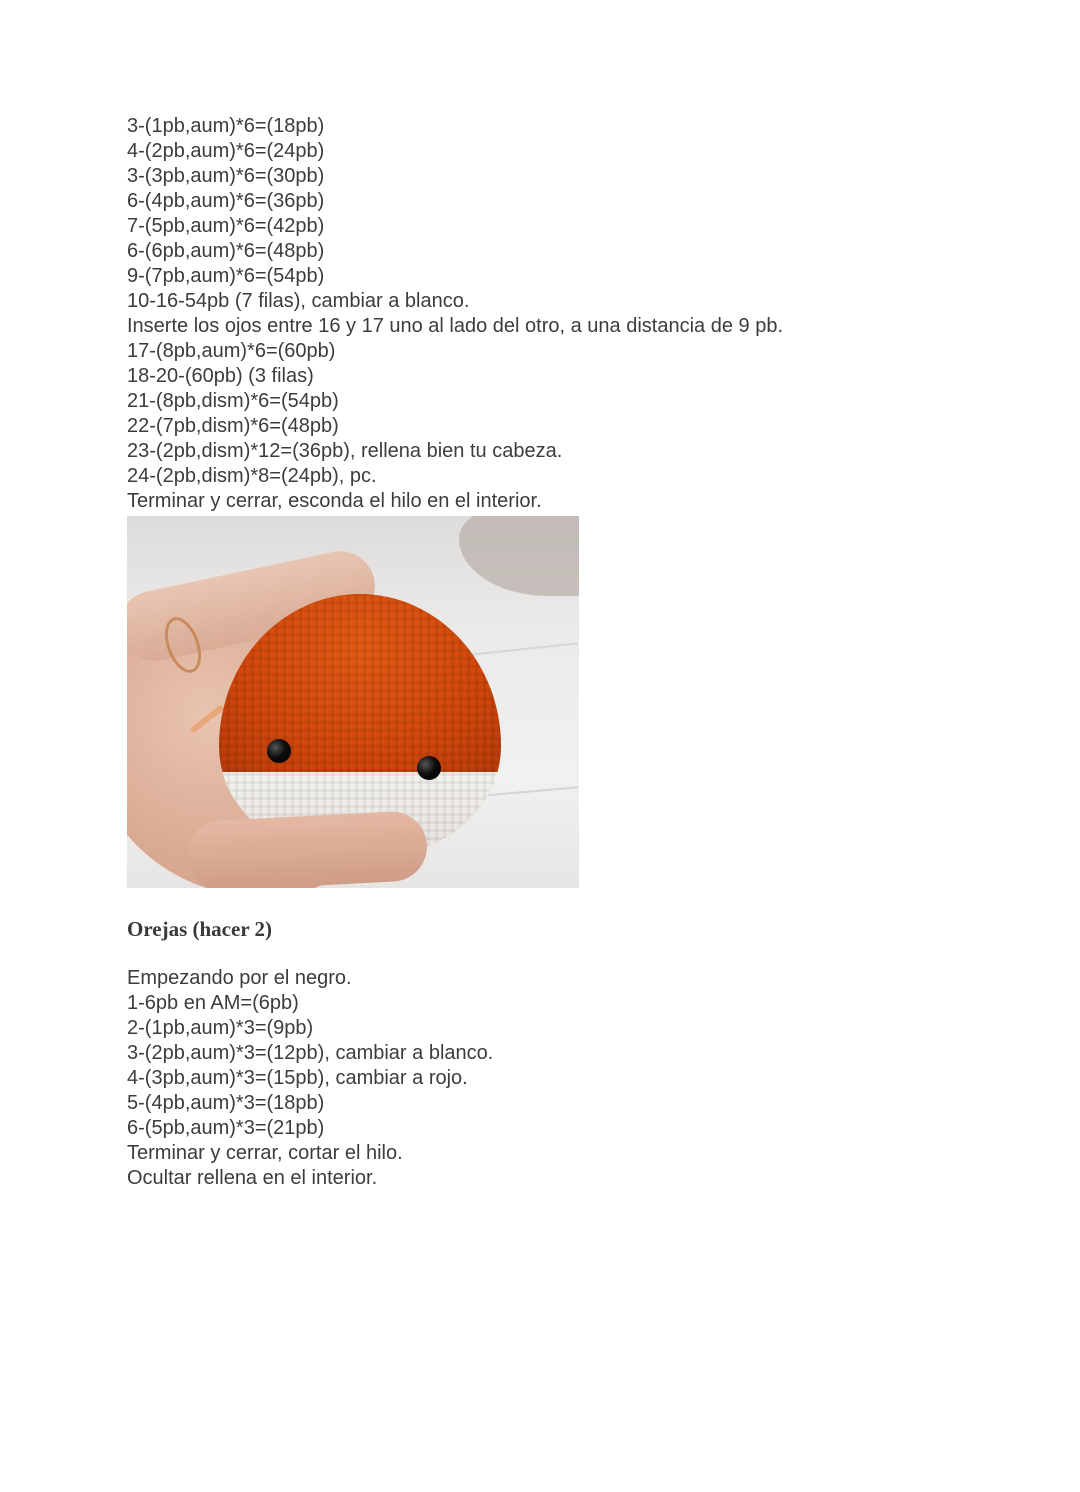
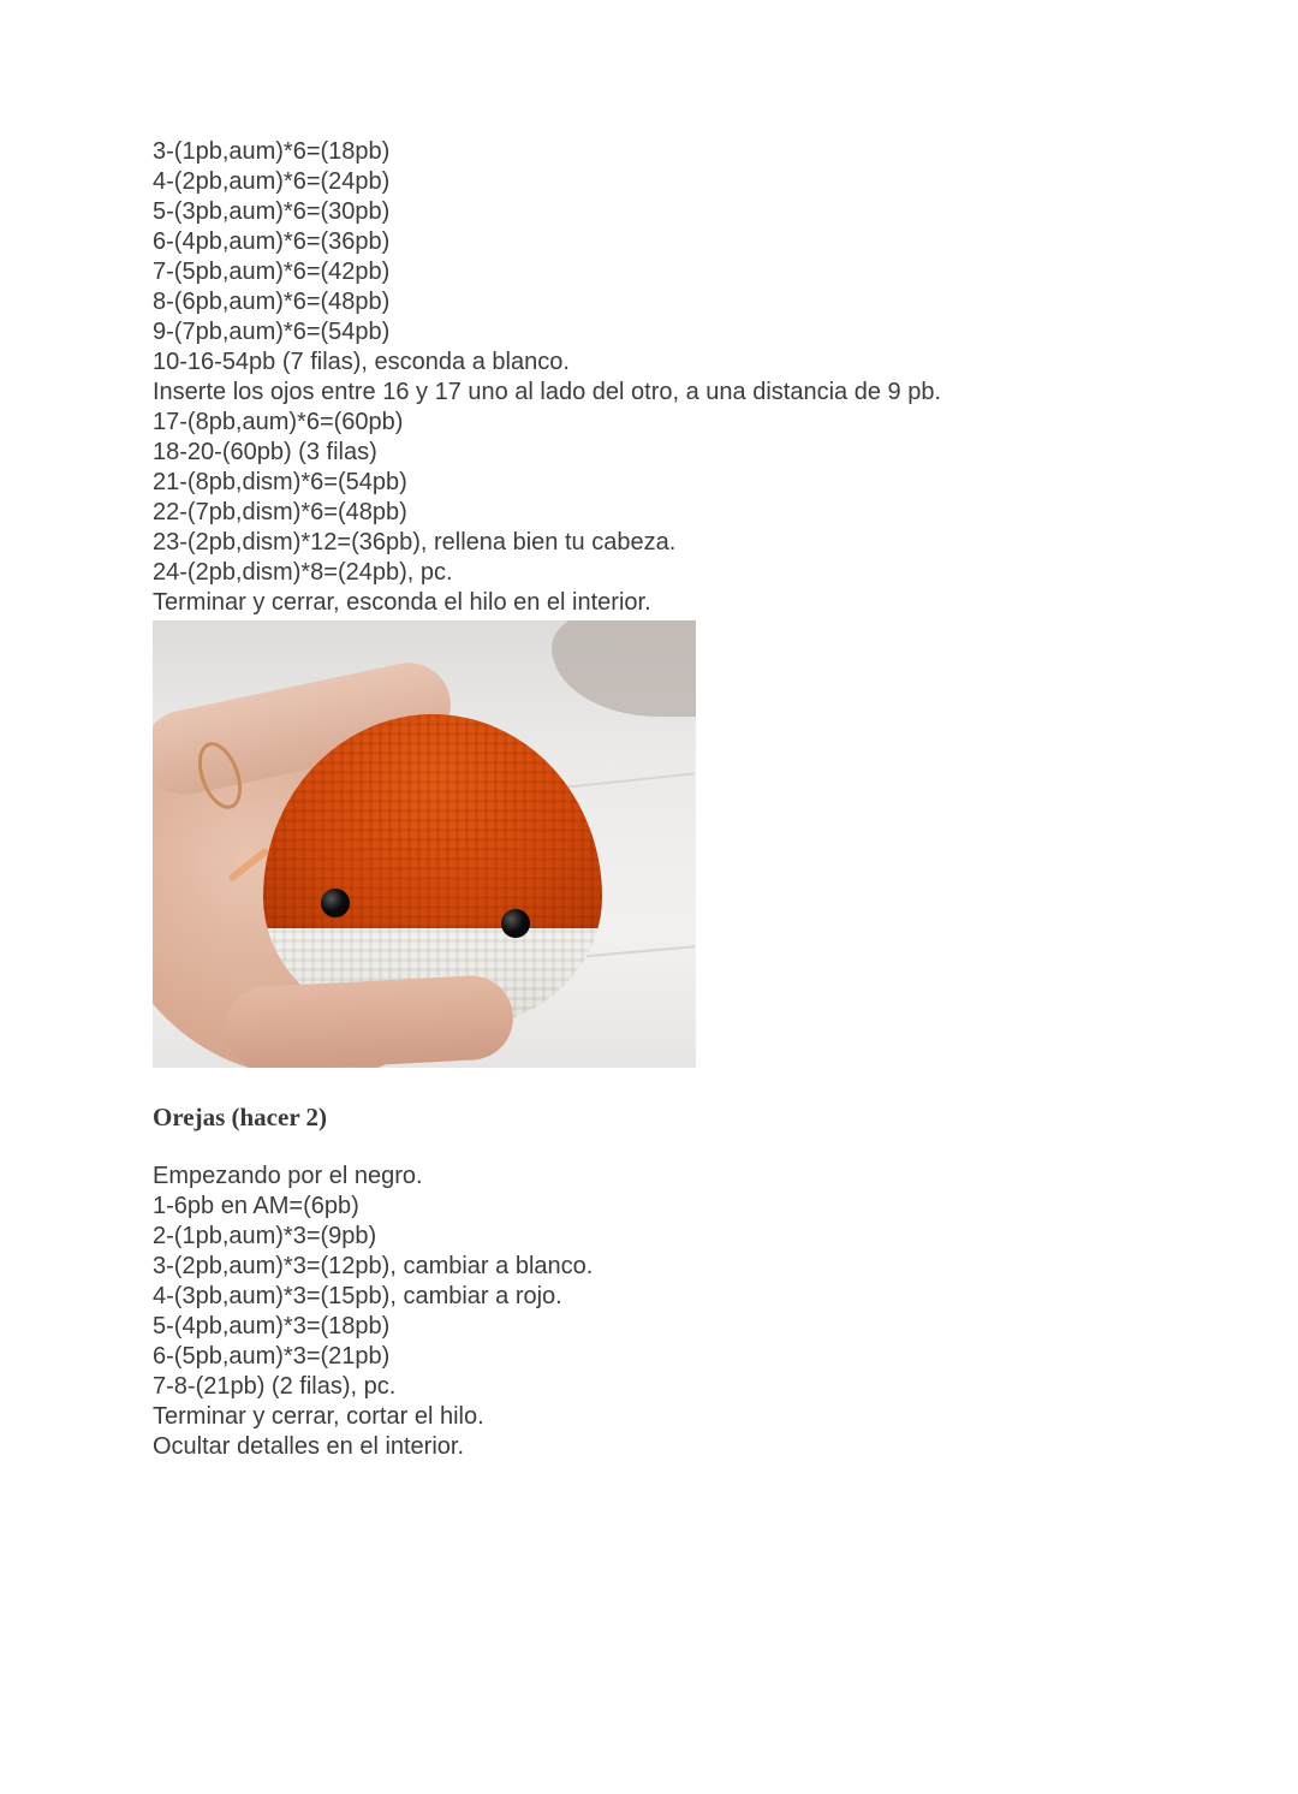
  3-(1pb,aum)*6=(18pb)
  4-(2pb,aum)*6=(24pb)
- 3-(3pb,aum)*6=(30pb)
+ 5-(3pb,aum)*6=(30pb)
  6-(4pb,aum)*6=(36pb)
  7-(5pb,aum)*6=(42pb)
- 6-(6pb,aum)*6=(48pb)
+ 8-(6pb,aum)*6=(48pb)
  9-(7pb,aum)*6=(54pb)
- 10-16-54pb (7 filas), cambiar a blanco.
+ 10-16-54pb (7 filas), esconda a blanco.
  Inserte los ojos entre 16 y 17 uno al lado del otro, a una distancia de 9 pb.
  17-(8pb,aum)*6=(60pb)
  18-20-(60pb) (3 filas)
  21-(8pb,dism)*6=(54pb)
  22-(7pb,dism)*6=(48pb)
  23-(2pb,dism)*12=(36pb), rellena bien tu cabeza.
  24-(2pb,dism)*8=(24pb), pc.
  Terminar y cerrar, esconda el hilo en el interior.
  Orejas (hacer 2)
  Empezando por el negro.
  1-6pb en AM=(6pb)
  2-(1pb,aum)*3=(9pb)
  3-(2pb,aum)*3=(12pb), cambiar a blanco.
  4-(3pb,aum)*3=(15pb), cambiar a rojo.
  5-(4pb,aum)*3=(18pb)
  6-(5pb,aum)*3=(21pb)
+ 7-8-(21pb) (2 filas), pc.
  Terminar y cerrar, cortar el hilo.
- Ocultar rellena en el interior.
+ Ocultar detalles en el interior.
